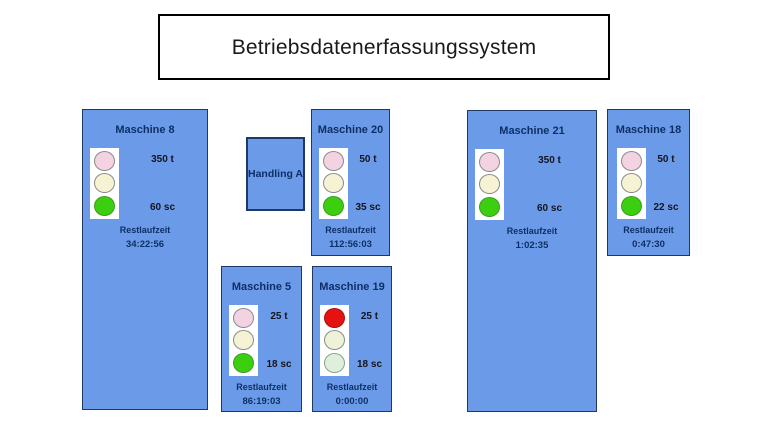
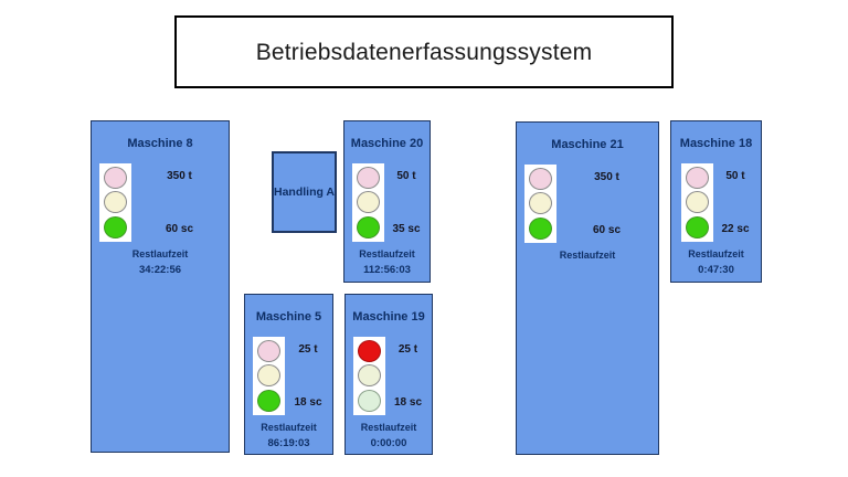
  Betriebsdatenerfassungssystem
  Maschine 8
  350 t
  60 sc
  Restlaufzeit
  34:22:56
  Handling A
  Maschine 20
  50 t
  35 sc
  Restlaufzeit
  112:56:03
  Maschine 5
  25 t
  18 sc
  Restlaufzeit
  86:19:03
  Maschine 19
  25 t
  18 sc
  Restlaufzeit
  0:00:00
  Maschine 21
  350 t
  60 sc
  Restlaufzeit
- 1:02:35
  Maschine 18
  50 t
  22 sc
  Restlaufzeit
  0:47:30
